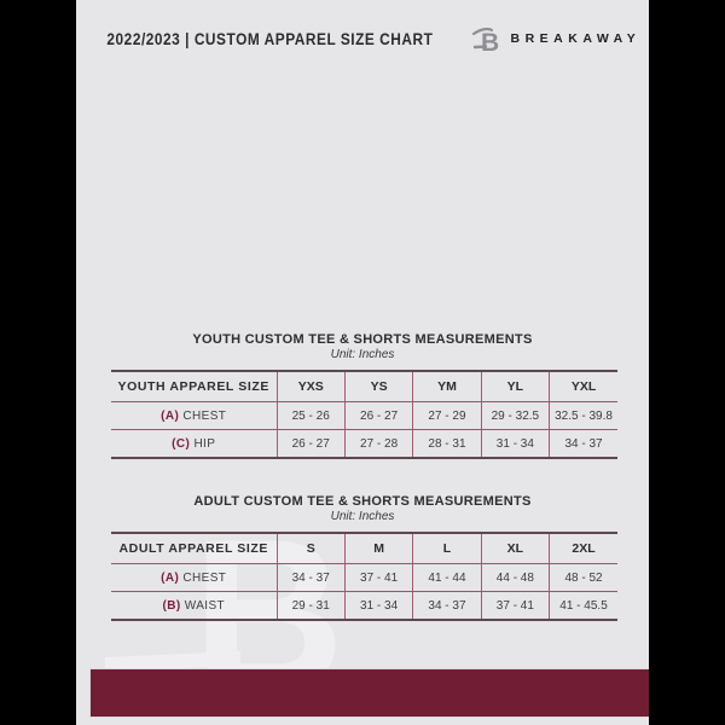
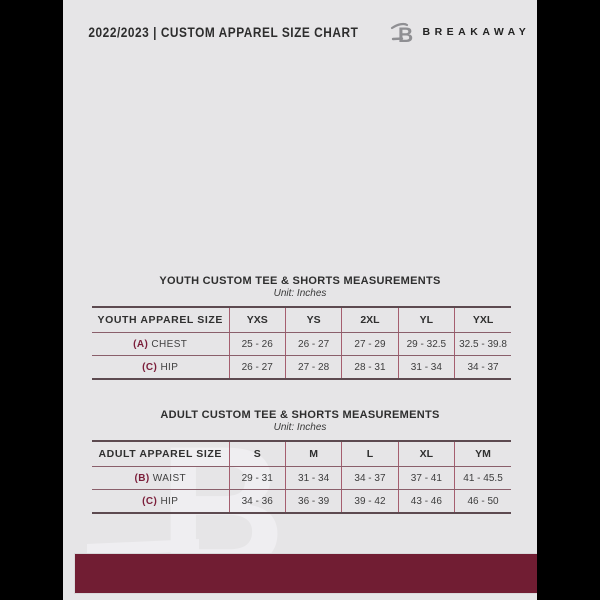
  B
  2022/2023 | CUSTOM APPAREL SIZE CHART
  B
  BREAKAWAY
  YOUTH CUSTOM TEE & SHORTS MEASUREMENTS
  Unit: Inches
- YOUTH APPAREL SIZE	YXS	YS	YM	YL	YXL
+ YOUTH APPAREL SIZE	YXS	YS	2XL	YL	YXL
  (A) CHEST	25 - 26	26 - 27	27 - 29	29 - 32.5	32.5 - 39.8
  (C) HIP	26 - 27	27 - 28	28 - 31	31 - 34	34 - 37
  ADULT CUSTOM TEE & SHORTS MEASUREMENTS
  Unit: Inches
- ADULT APPAREL SIZE	S	M	L	XL	2XL
+ ADULT APPAREL SIZE	S	M	L	XL	YM
- (A) CHEST	34 - 37	37 - 41	41 - 44	44 - 48	48 - 52
  (B) WAIST	29 - 31	31 - 34	34 - 37	37 - 41	41 - 45.5
+ (C) HIP	34 - 36	36 - 39	39 - 42	43 - 46	46 - 50
